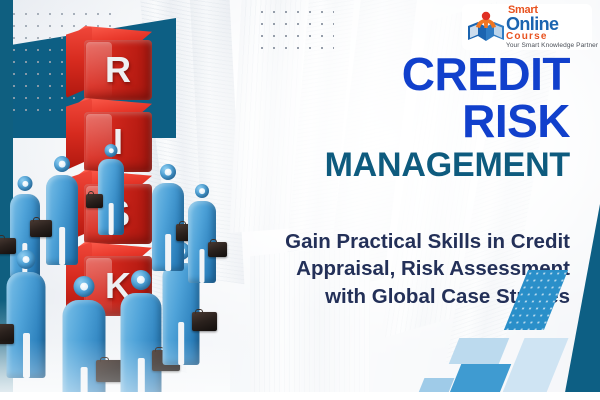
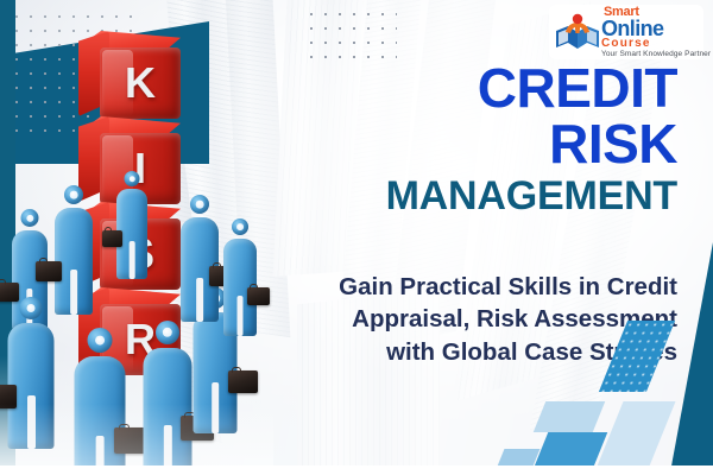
- R
+ K
  I
- K
+ R
  Smart
  Online
  Course
  CREDIT
  RISK
  MANAGEMENT
  Gain Practical Skills in Credit Appraisal, Risk Assessment with Global Case Sts
